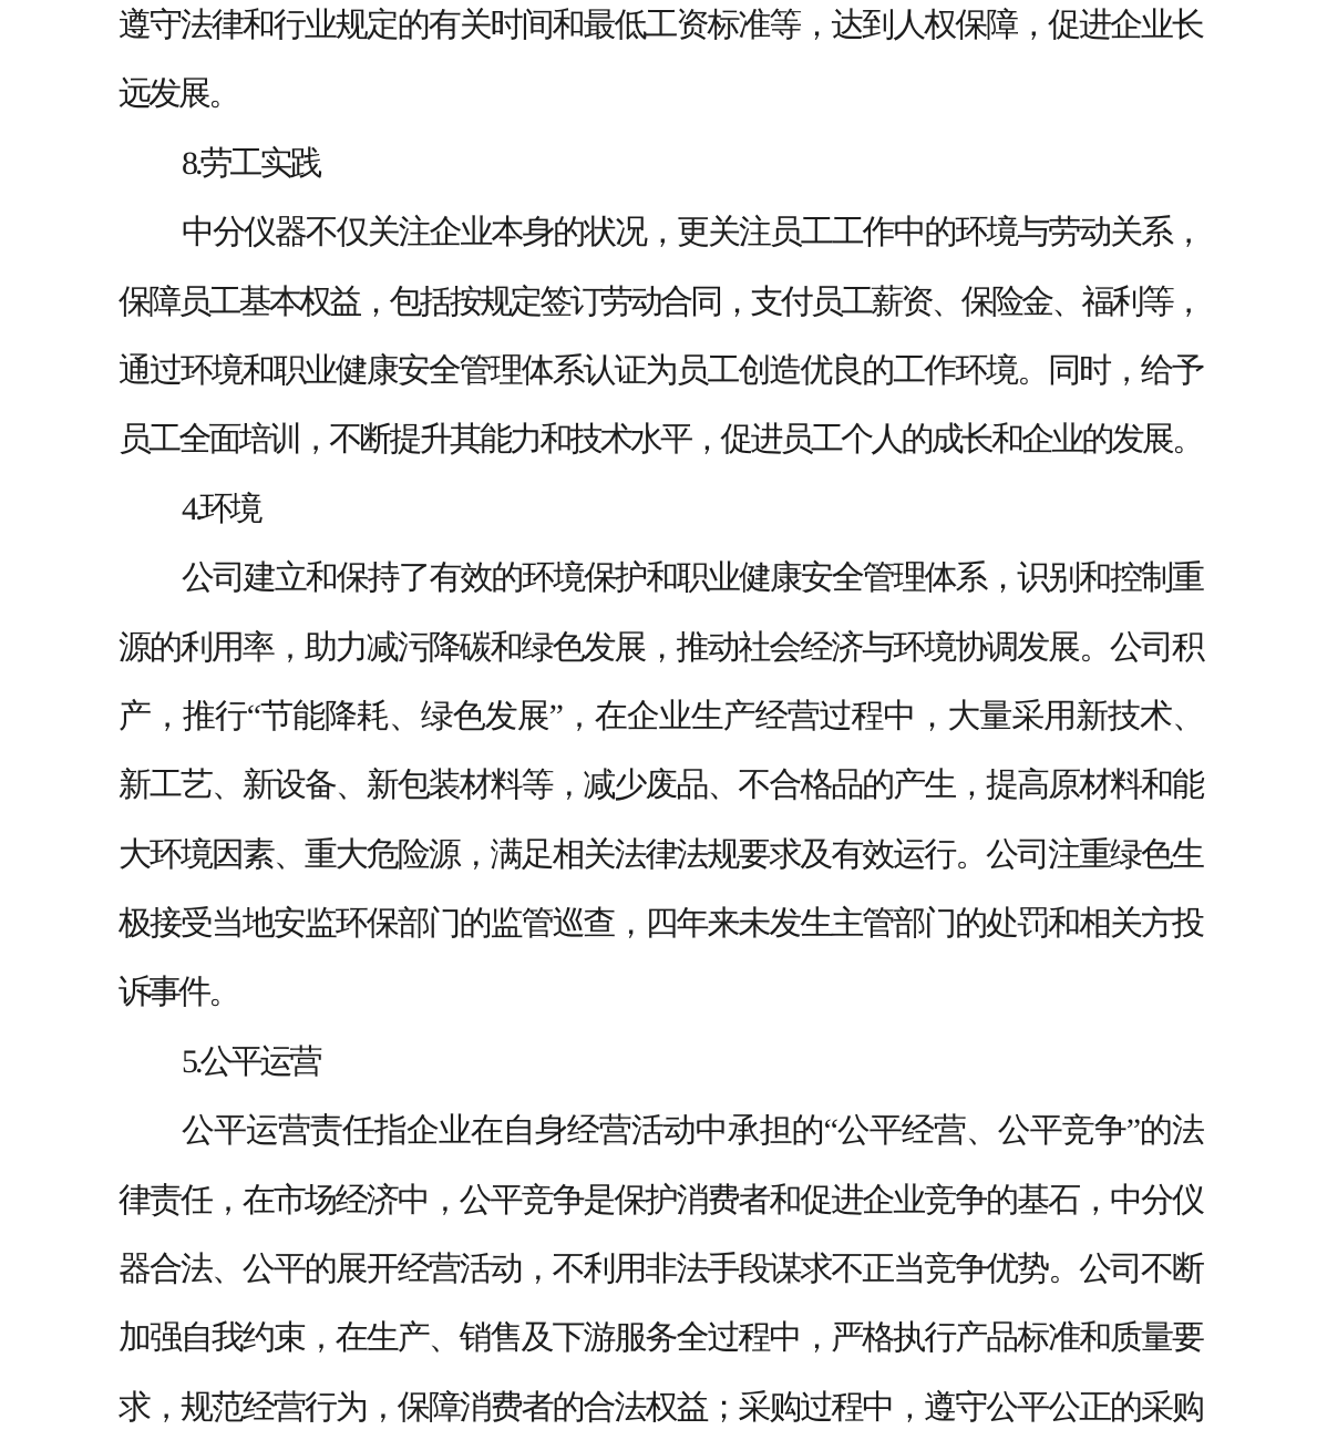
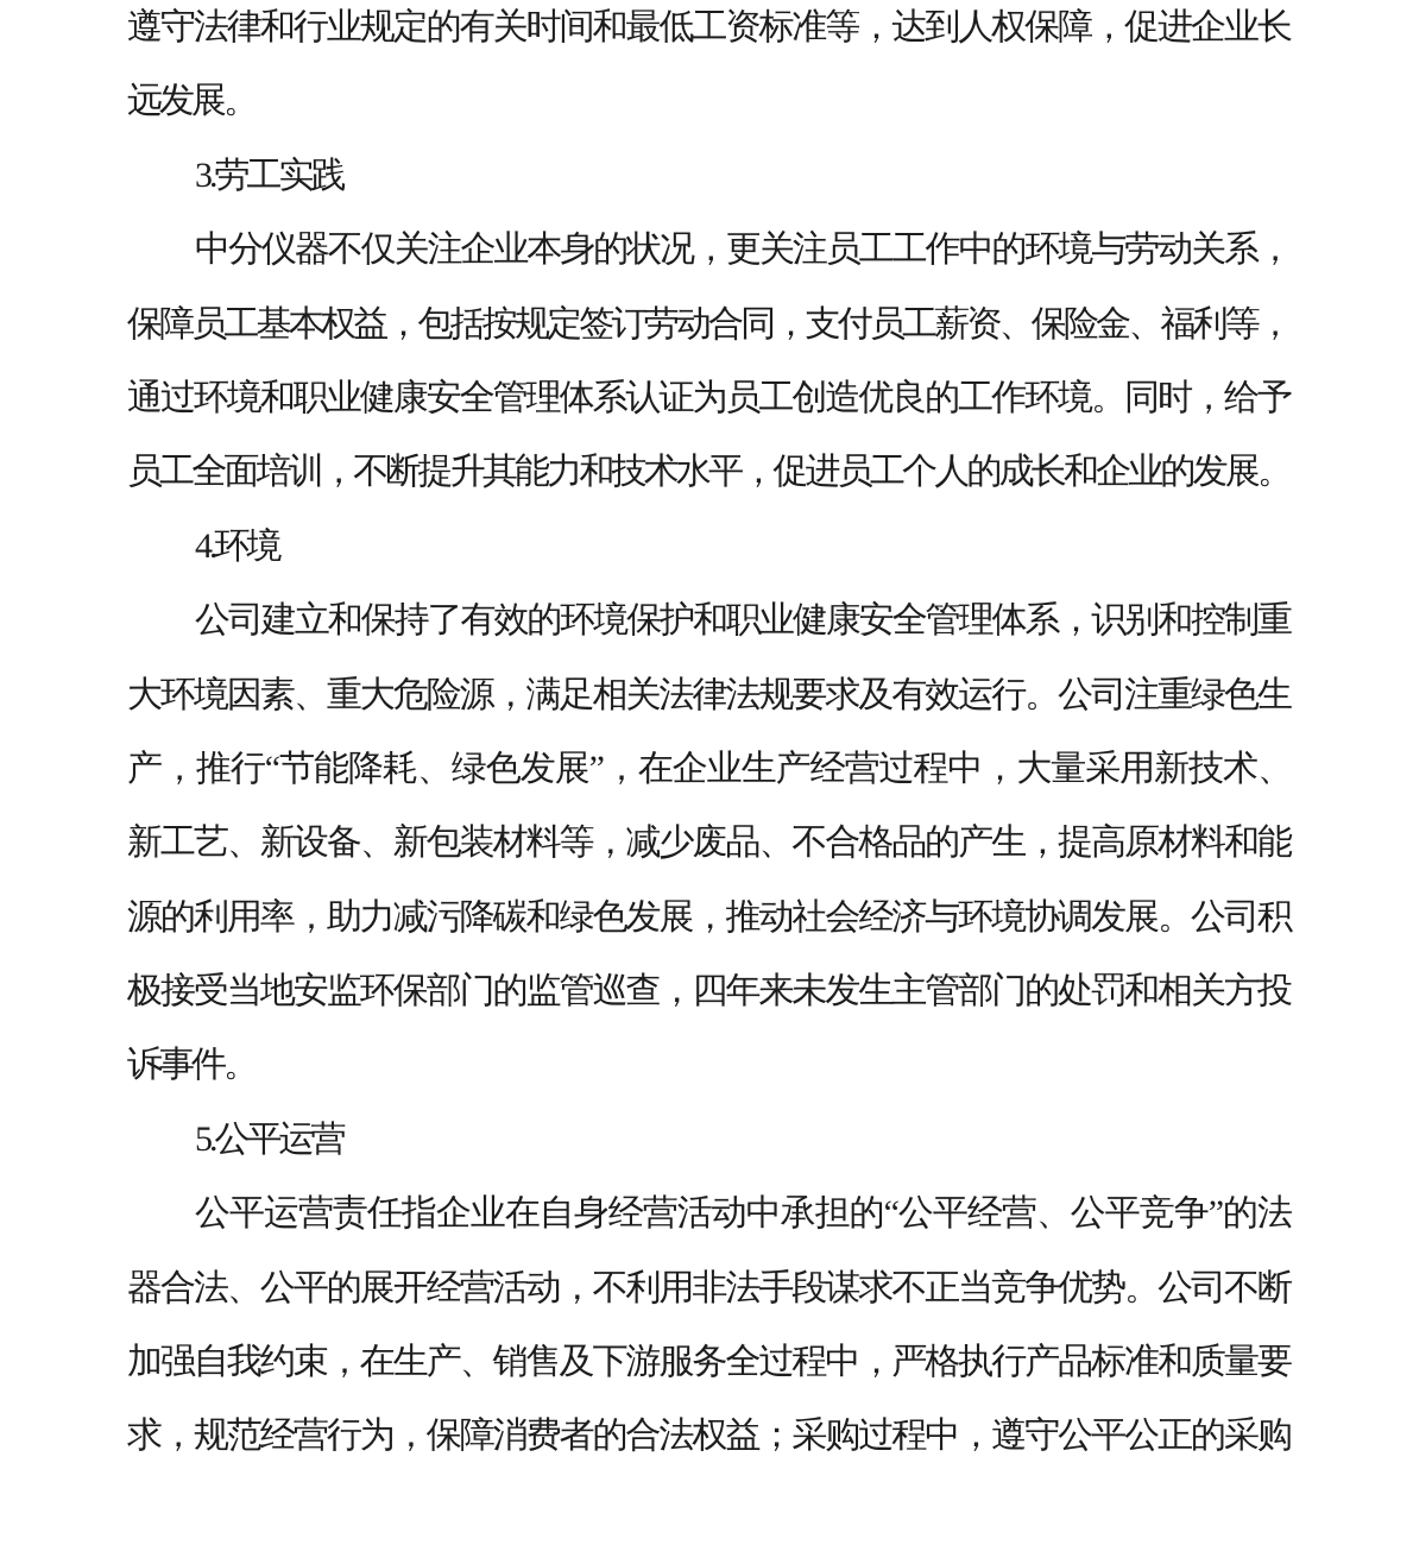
  遵守法律和行业规定的有关时间和最低工资标准等，达到人权保障，促进企业长
  远发展。
- 8.劳工实践
+ 3.劳工实践
  中分仪器不仅关注企业本身的状况，更关注员工工作中的环境与劳动关系，
  保障员工基本权益，包括按规定签订劳动合同，支付员工薪资、保险金、福利等，
  通过环境和职业健康安全管理体系认证为员工创造优良的工作环境。同时，给予
  员工全面培训，不断提升其能力和技术水平，促进员工个人的成长和企业的发展。
  4.环境
  公司建立和保持了有效的环境保护和职业健康安全管理体系，识别和控制重
- 源的利用率，助力减污降碳和绿色发展，推动社会经济与环境协调发展。公司积
+ 大环境因素、重大危险源，满足相关法律法规要求及有效运行。公司注重绿色生
  产，推行“节能降耗、绿色发展”，在企业生产经营过程中，大量采用新技术、
  新工艺、新设备、新包装材料等，减少废品、不合格品的产生，提高原材料和能
- 大环境因素、重大危险源，满足相关法律法规要求及有效运行。公司注重绿色生
+ 源的利用率，助力减污降碳和绿色发展，推动社会经济与环境协调发展。公司积
  极接受当地安监环保部门的监管巡查，四年来未发生主管部门的处罚和相关方投
  诉事件。
  5.公平运营
  公平运营责任指企业在自身经营活动中承担的“公平经营、公平竞争”的法
- 律责任，在市场经济中，公平竞争是保护消费者和促进企业竞争的基石，中分仪
  器合法、公平的展开经营活动，不利用非法手段谋求不正当竞争优势。公司不断
  加强自我约束，在生产、销售及下游服务全过程中，严格执行产品标准和质量要
  求，规范经营行为，保障消费者的合法权益；采购过程中，遵守公平公正的采购
